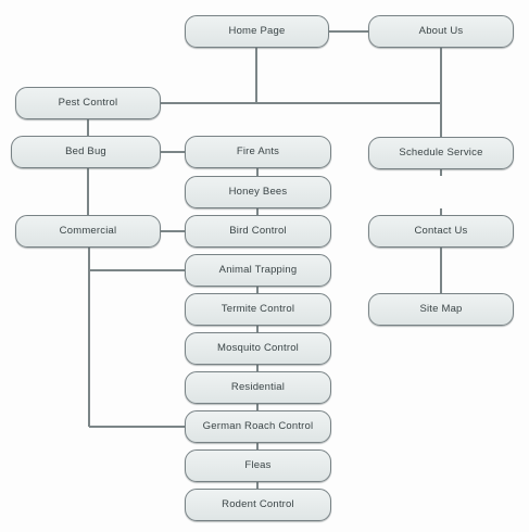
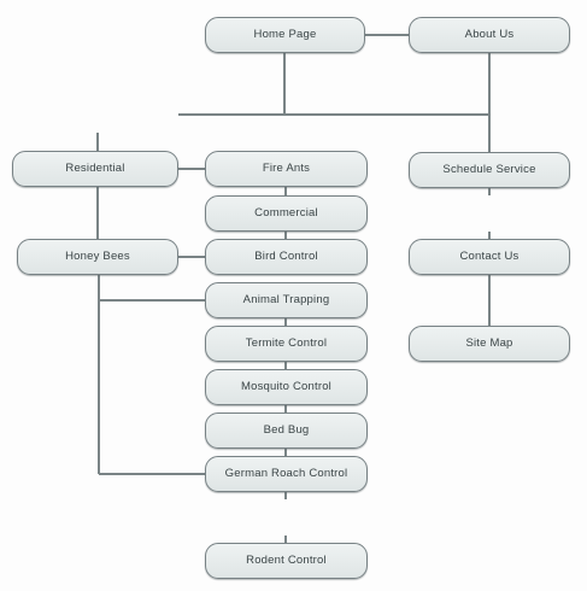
  Home Page
  About Us
- Pest Control
- Bed Bug
+ Residential
- Commercial
+ Honey Bees
  Fire Ants
- Honey Bees
+ Commercial
  Bird Control
  Animal Trapping
  Termite Control
  Mosquito Control
- Residential
+ Bed Bug
  German Roach Control
- Fleas
  Rodent Control
  Schedule Service
  Contact Us
  Site Map
